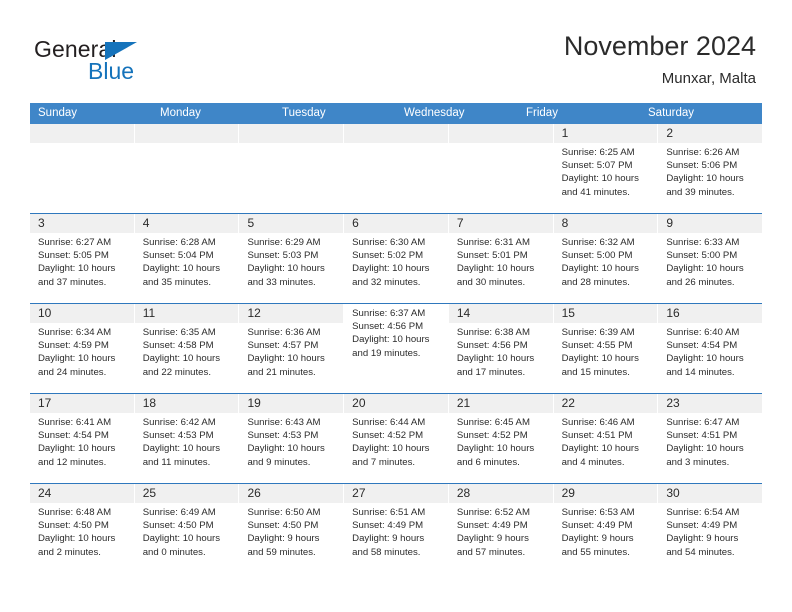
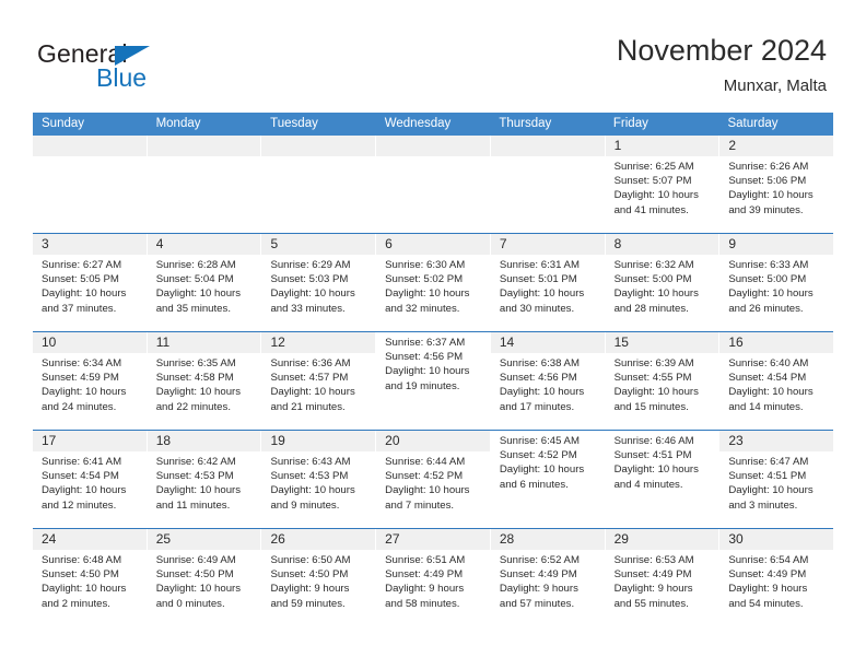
  General
  Blue
  November 2024
  Munxar, Malta
  Sunday
  Monday
  Tuesday
  Wednesday
+ Thursday
  Friday
  Saturday
  1
  Sunrise: 6:25 AM
  Sunset: 5:07 PM
  Daylight: 10 hours
  and 41 minutes.
  2
  Sunrise: 6:26 AM
  Sunset: 5:06 PM
  Daylight: 10 hours
  and 39 minutes.
  3
  Sunrise: 6:27 AM
  Sunset: 5:05 PM
  Daylight: 10 hours
  and 37 minutes.
  4
  Sunrise: 6:28 AM
  Sunset: 5:04 PM
  Daylight: 10 hours
  and 35 minutes.
  5
  Sunrise: 6:29 AM
  Sunset: 5:03 PM
  Daylight: 10 hours
  and 33 minutes.
  6
  Sunrise: 6:30 AM
  Sunset: 5:02 PM
  Daylight: 10 hours
  and 32 minutes.
  7
  Sunrise: 6:31 AM
  Sunset: 5:01 PM
  Daylight: 10 hours
  and 30 minutes.
  8
  Sunrise: 6:32 AM
  Sunset: 5:00 PM
  Daylight: 10 hours
  and 28 minutes.
  9
  Sunrise: 6:33 AM
  Sunset: 5:00 PM
  Daylight: 10 hours
  and 26 minutes.
  10
  Sunrise: 6:34 AM
  Sunset: 4:59 PM
  Daylight: 10 hours
  and 24 minutes.
  11
  Sunrise: 6:35 AM
  Sunset: 4:58 PM
  Daylight: 10 hours
  and 22 minutes.
  12
  Sunrise: 6:36 AM
  Sunset: 4:57 PM
  Daylight: 10 hours
  and 21 minutes.
  Sunrise: 6:37 AM
  Sunset: 4:56 PM
  Daylight: 10 hours
  and 19 minutes.
  14
  Sunrise: 6:38 AM
  Sunset: 4:56 PM
  Daylight: 10 hours
  and 17 minutes.
  15
  Sunrise: 6:39 AM
  Sunset: 4:55 PM
  Daylight: 10 hours
  and 15 minutes.
  16
  Sunrise: 6:40 AM
  Sunset: 4:54 PM
  Daylight: 10 hours
  and 14 minutes.
  17
  Sunrise: 6:41 AM
  Sunset: 4:54 PM
  Daylight: 10 hours
  and 12 minutes.
  18
  Sunrise: 6:42 AM
  Sunset: 4:53 PM
  Daylight: 10 hours
  and 11 minutes.
  19
  Sunrise: 6:43 AM
  Sunset: 4:53 PM
  Daylight: 10 hours
  and 9 minutes.
  20
  Sunrise: 6:44 AM
  Sunset: 4:52 PM
  Daylight: 10 hours
  and 7 minutes.
- 21
  Sunrise: 6:45 AM
  Sunset: 4:52 PM
  Daylight: 10 hours
  and 6 minutes.
- 22
  Sunrise: 6:46 AM
  Sunset: 4:51 PM
  Daylight: 10 hours
  and 4 minutes.
  23
  Sunrise: 6:47 AM
  Sunset: 4:51 PM
  Daylight: 10 hours
  and 3 minutes.
  24
  Sunrise: 6:48 AM
  Sunset: 4:50 PM
  Daylight: 10 hours
  and 2 minutes.
  25
  Sunrise: 6:49 AM
  Sunset: 4:50 PM
  Daylight: 10 hours
  and 0 minutes.
  26
  Sunrise: 6:50 AM
  Sunset: 4:50 PM
  Daylight: 9 hours
  and 59 minutes.
  27
  Sunrise: 6:51 AM
  Sunset: 4:49 PM
  Daylight: 9 hours
  and 58 minutes.
  28
  Sunrise: 6:52 AM
  Sunset: 4:49 PM
  Daylight: 9 hours
  and 57 minutes.
  29
  Sunrise: 6:53 AM
  Sunset: 4:49 PM
  Daylight: 9 hours
  and 55 minutes.
  30
  Sunrise: 6:54 AM
  Sunset: 4:49 PM
  Daylight: 9 hours
  and 54 minutes.
